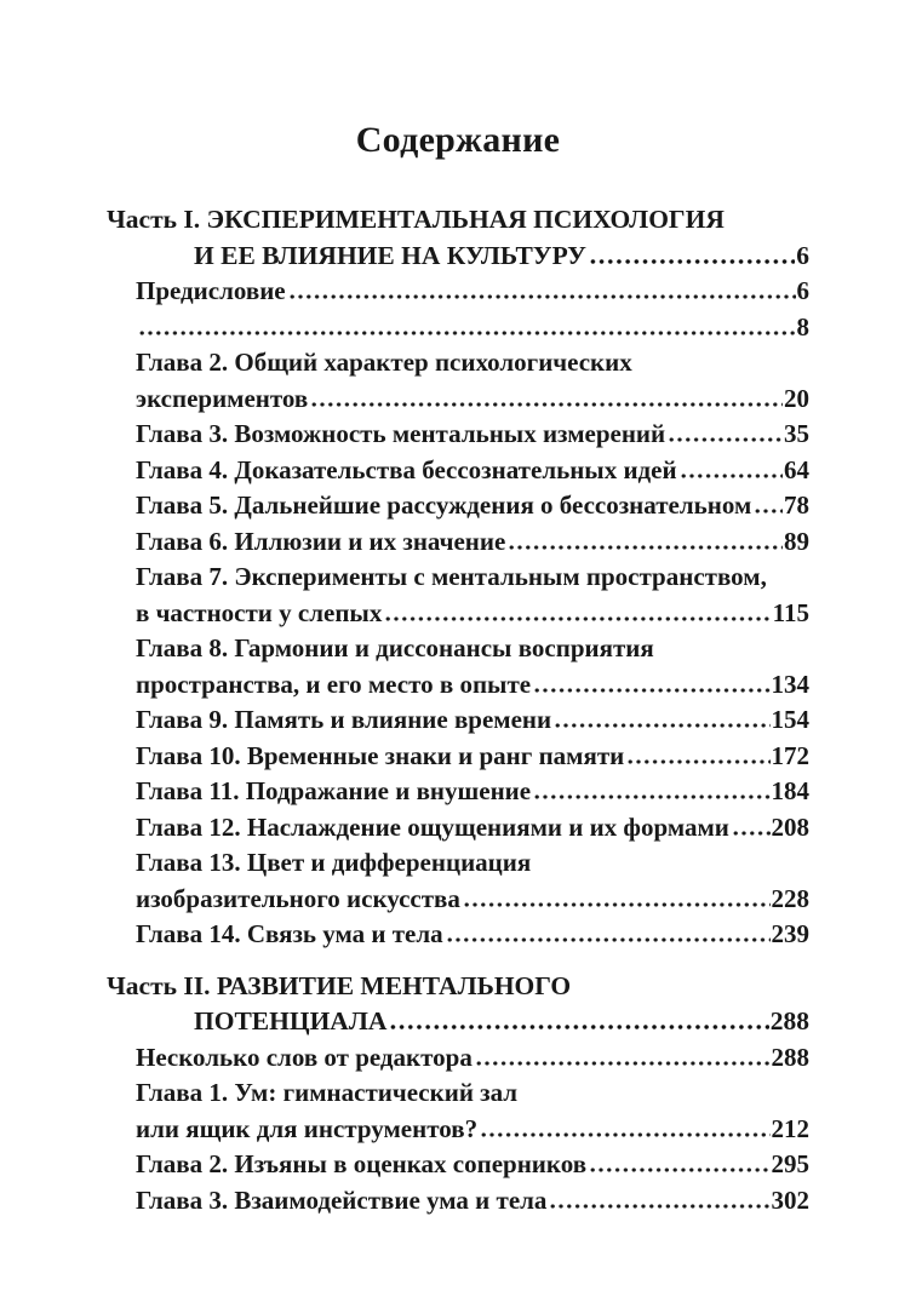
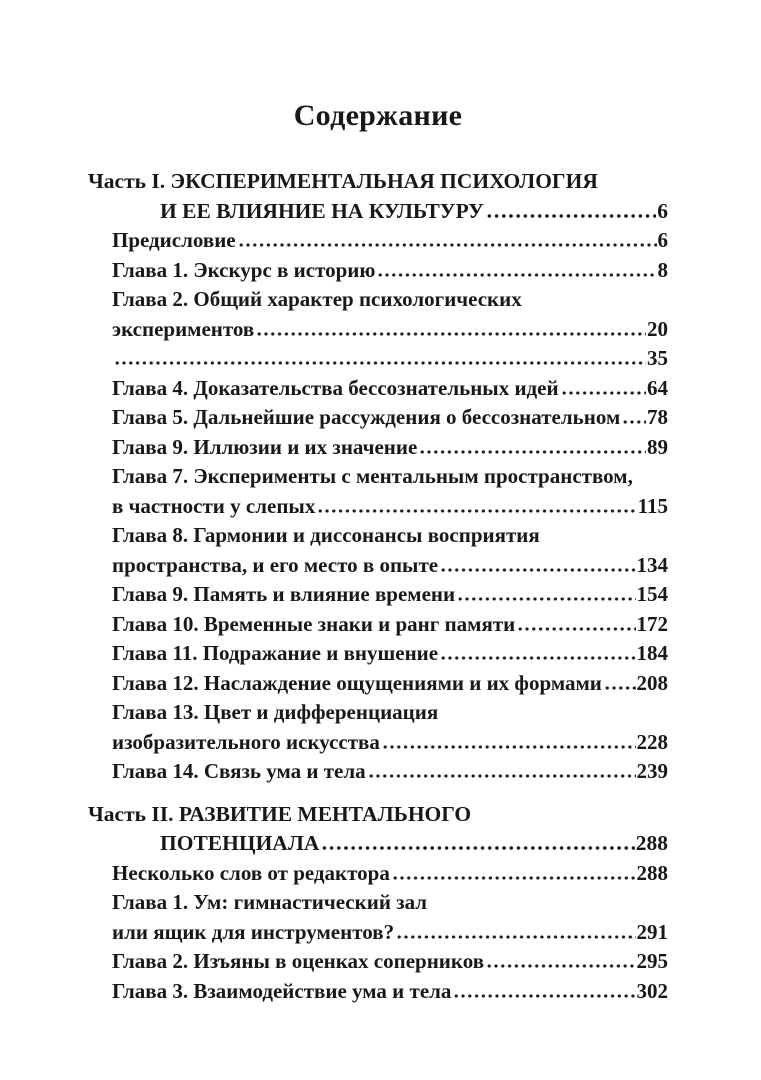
  Содержание
  Часть I. ЭКСПЕРИМЕНТАЛЬНАЯ ПСИХОЛОГИЯ
  И ЕЕ ВЛИЯНИЕ НА КУЛЬТУРУ
  6
  Предисловие
  6
+ Глава 1. Экскурс в историю
  8
  Глава 2. Общий характер психологических
  экспериментов
  20
- Глава 3. Возможность ментальных измерений
  35
  Глава 4. Доказательства бессознательных идей
  64
  Глава 5. Дальнейшие рассуждения о бессознательном
  78
- Глава 6. Иллюзии и их значение
+ Глава 9. Иллюзии и их значение
  89
  Глава 7. Эксперименты с ментальным пространством,
  в частности у слепых
  115
  Глава 8. Гармонии и диссонансы восприятия
  пространства, и его место в опыте
  134
  Глава 9. Память и влияние времени
  154
  Глава 10. Временные знаки и ранг памяти
  172
  Глава 11. Подражание и внушение
  184
  Глава 12. Наслаждение ощущениями и их формами
  208
  Глава 13. Цвет и дифференциация
  изобразительного искусства
  228
  Глава 14. Связь ума и тела
  239
  Часть II. РАЗВИТИЕ МЕНТАЛЬНОГО
  ПОТЕНЦИАЛА
  288
  Несколько слов от редактора
  288
  Глава 1. Ум: гимнастический зал
  или ящик для инструментов?
- 212
+ 291
  Глава 2. Изъяны в оценках соперников
  295
  Глава 3. Взаимодействие ума и тела
  302
